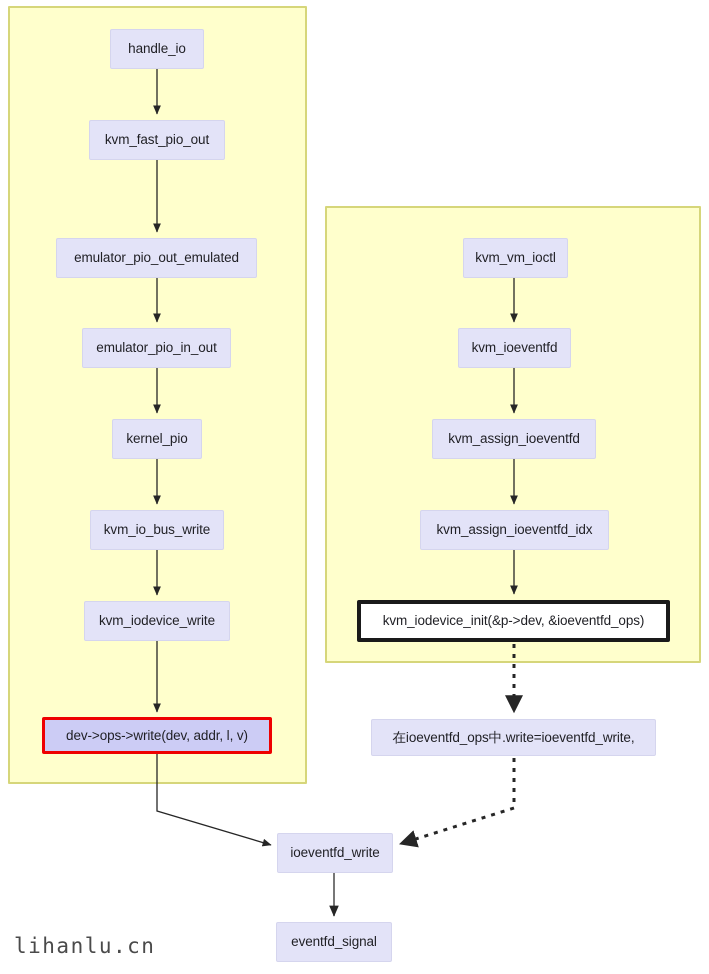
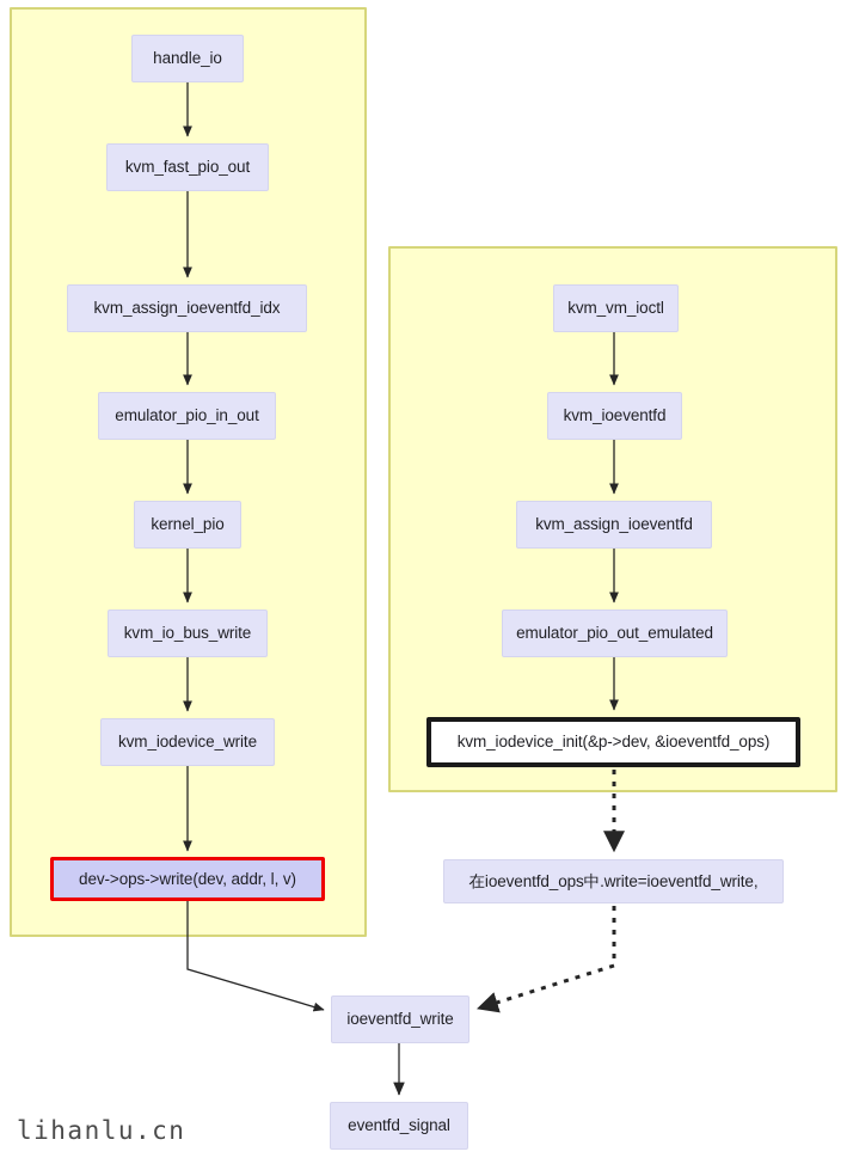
  handle_io
  kvm_fast_pio_out
- emulator_pio_out_emulated
+ kvm_assign_ioeventfd_idx
  emulator_pio_in_out
  kernel_pio
  kvm_io_bus_write
  kvm_iodevice_write
  dev->ops->write(dev, addr, l, v)
  kvm_vm_ioctl
  kvm_ioeventfd
  kvm_assign_ioeventfd
- kvm_assign_ioeventfd_idx
+ emulator_pio_out_emulated
  kvm_iodevice_init(&p->dev, &ioeventfd_ops)
  在ioeventfd_ops中.write=ioeventfd_write,
  ioeventfd_write
  eventfd_signal
  lihanlu.cn
